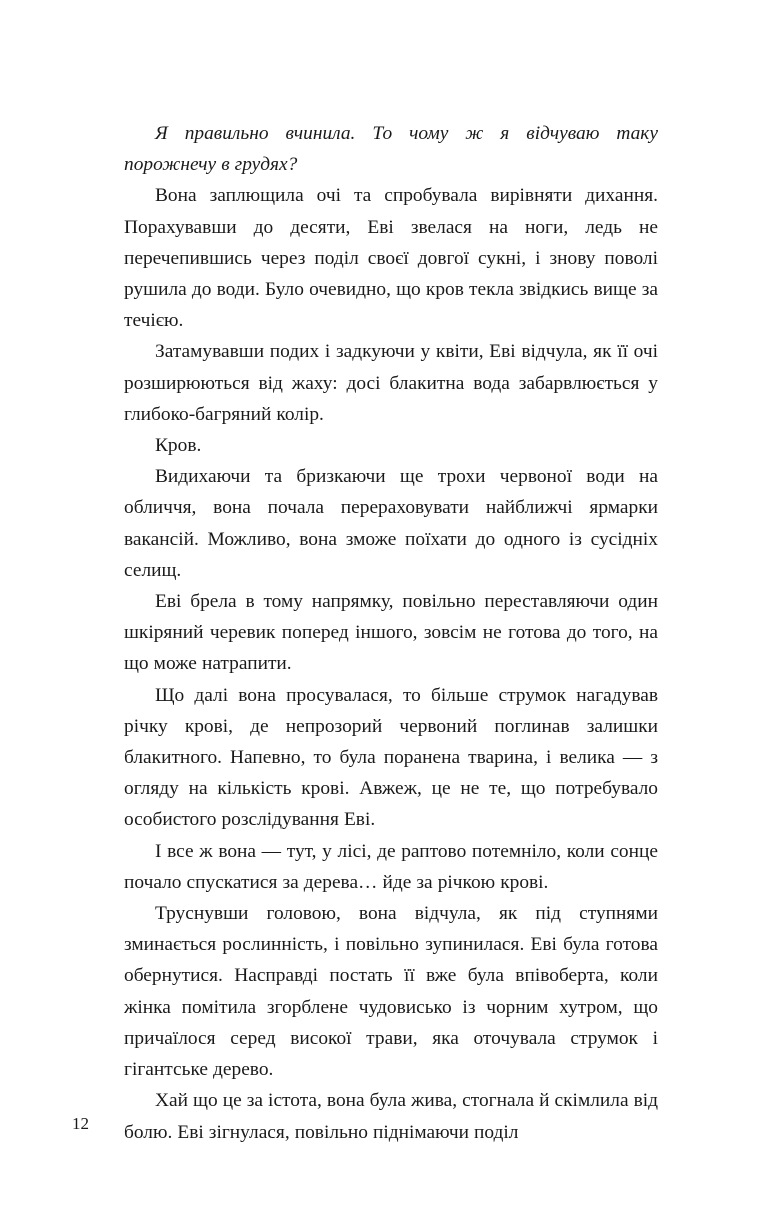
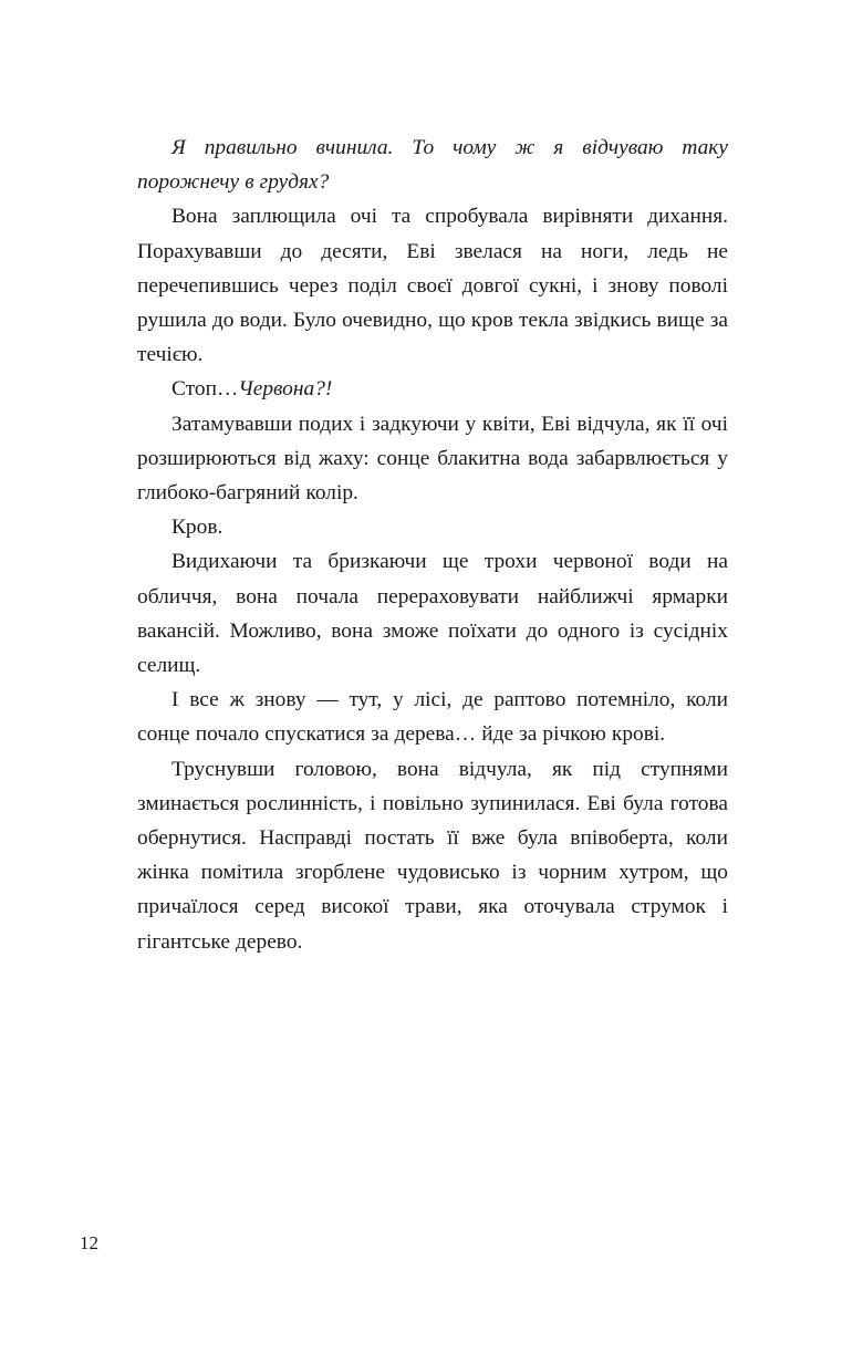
  Я правильно вчинила. То чому ж я відчуваю таку порожнечу в грудях?
  Вона заплющила очі та спробувала вирівняти дихання. Порахувавши до десяти, Еві звелася на ноги, ледь не перечепившись через поділ своєї довгої сукні, і знову поволі рушила до води. Було очевидно, що кров текла звідкись вище за течією.
+ Стоп…Червона?!
- Затамувавши подих і задкуючи у квіти, Еві відчула, як її очі розширюються від жаху: досі блакитна вода забарвлюється у глибоко-багряний колір.
+ Затамувавши подих і задкуючи у квіти, Еві відчула, як її очі розширюються від жаху: сонце блакитна вода забарвлюється у глибоко-багряний колір.
  Кров.
  Видихаючи та бризкаючи ще трохи червоної води на обличчя, вона почала перераховувати найближчі ярмарки вакансій. Можливо, вона зможе поїхати до одного із сусідніх селищ.
- Еві брела в тому напрямку, повільно переставляючи один шкіряний черевик поперед іншого, зовсім не готова до того, на що може натрапити.
- Що далі вона просувалася, то більше струмок нагадував річку крові, де непрозорий червоний поглинав залишки блакитного. Напевно, то була поранена тварина, і велика — з огляду на кількість крові. Авжеж, це не те, що потребувало особистого розслідування Еві.
- І все ж вона — тут, у лісі, де раптово потемніло, коли сонце почало спускатися за дерева… йде за річкою крові.
+ І все ж знову — тут, у лісі, де раптово потемніло, коли сонце почало спускатися за дерева… йде за річкою крові.
  Труснувши головою, вона відчула, як під ступнями зминається рослинність, і повільно зупинилася. Еві була готова обернутися. Насправді постать її вже була впівоберта, коли жінка помітила згорблене чудовисько із чорним хутром, що причаїлося серед високої трави, яка оточувала струмок і гігантське дерево.
- Хай що це за істота, вона була жива, стогнала й скімлила від болю. Еві зігнулася, повільно піднімаючи поділ
  12
